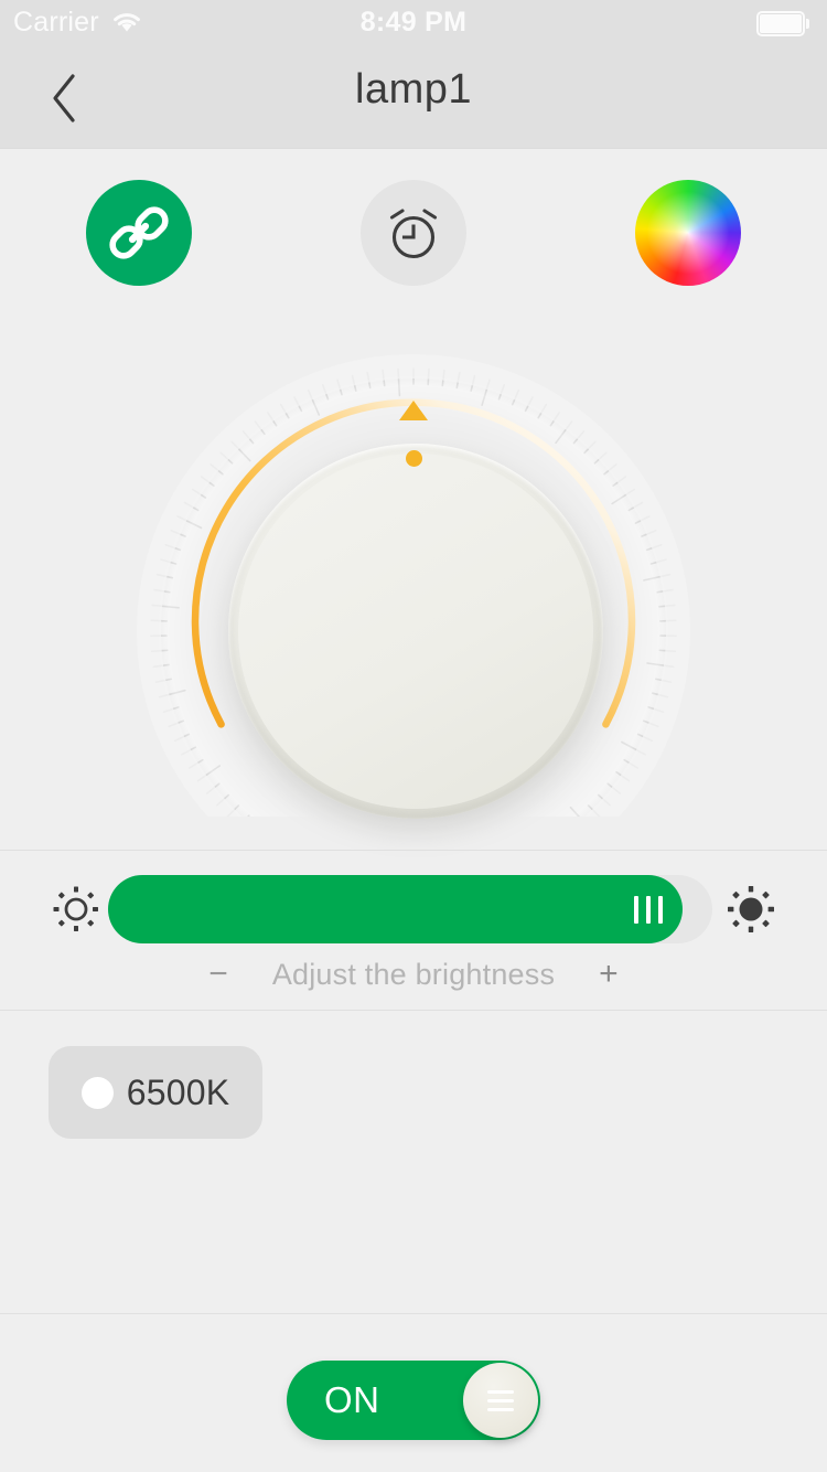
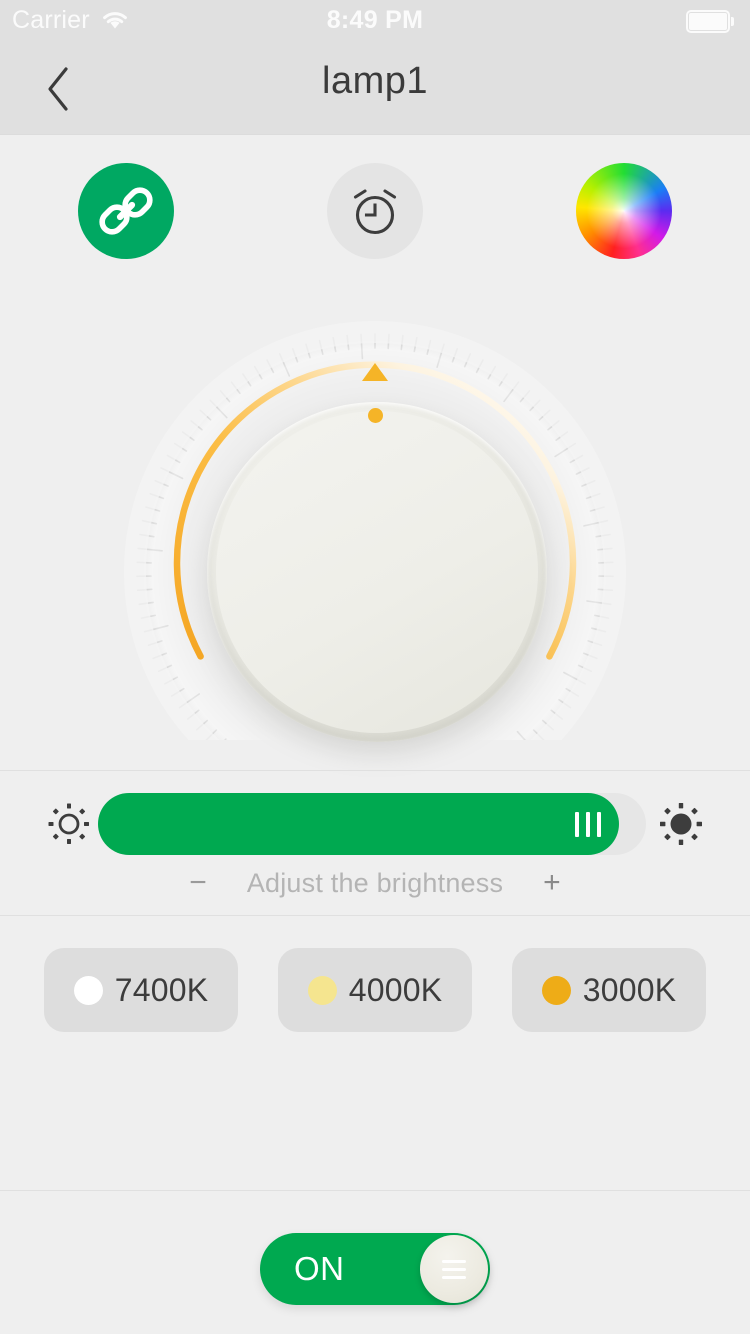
  Carrier
  8:49 PM
  lamp1
  −
  Adjust the brightness
  +
- 6500K
+ 7400K
+ 4000K
+ 3000K
  ON
